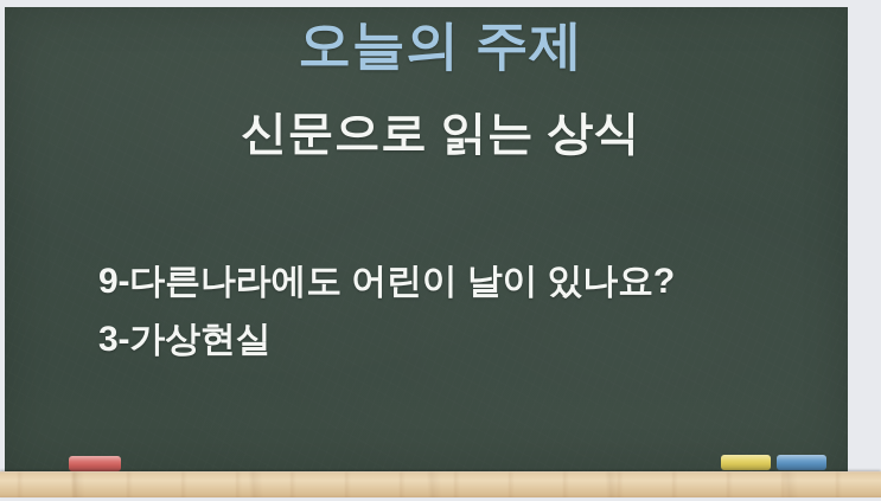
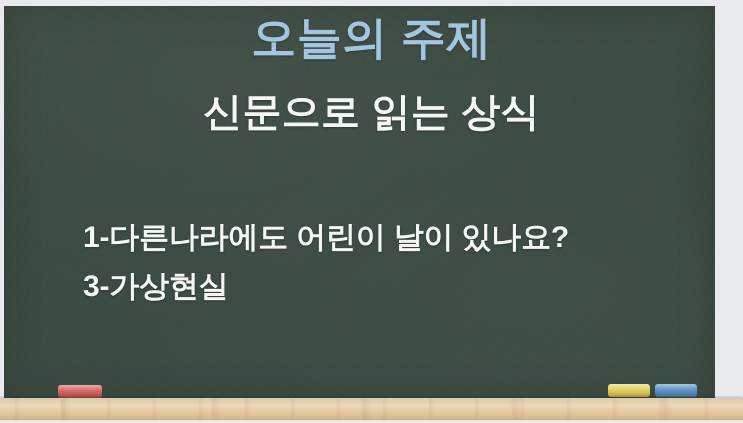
  오늘의 주제
  신문으로 읽는 상식
- 9-다른나라에도 어린이 날이 있나요?
+ 1-다른나라에도 어린이 날이 있나요?
  3-가상현실
